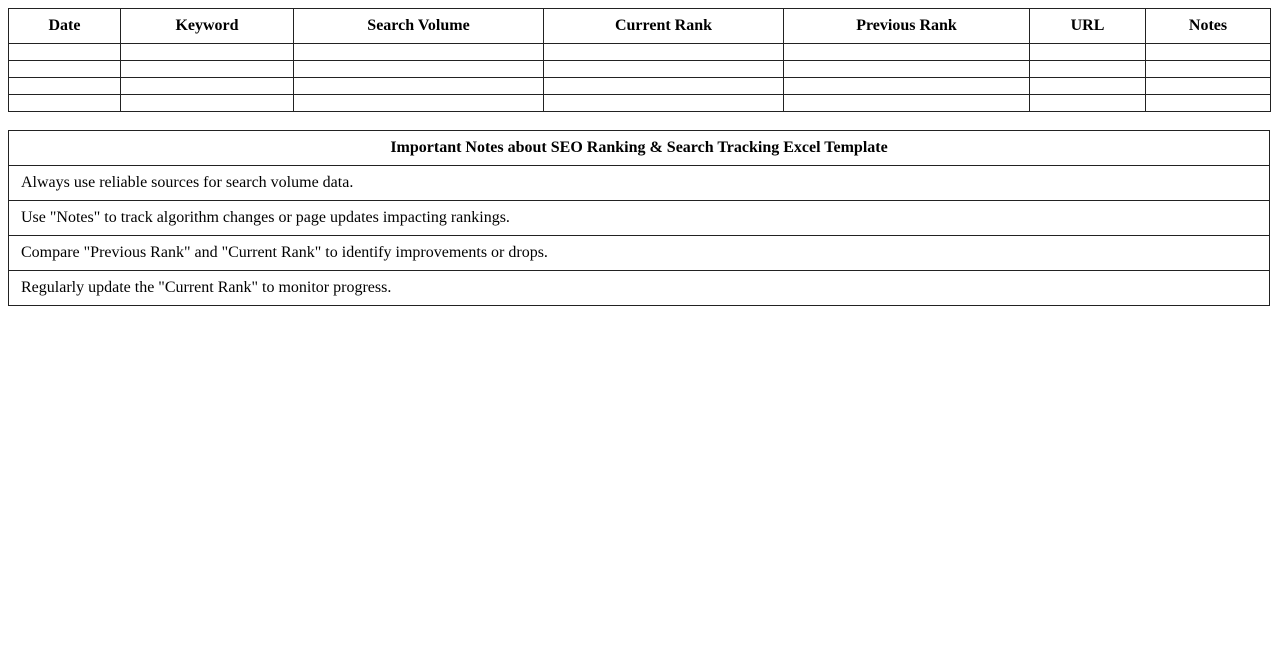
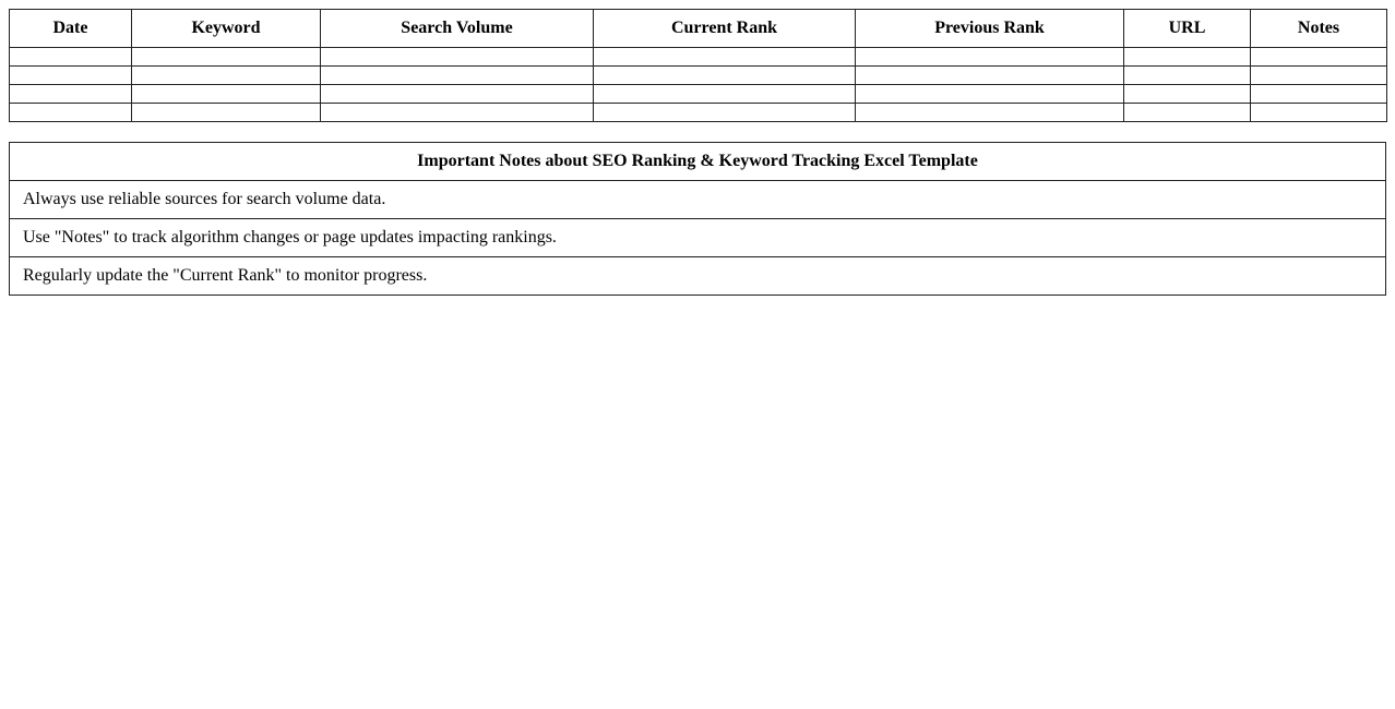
  Date	Keyword	Search Volume	Current Rank	Previous Rank	URL	Notes
- Important Notes about SEO Ranking & Search Tracking Excel Template
+ Important Notes about SEO Ranking & Keyword Tracking Excel Template
  Always use reliable sources for search volume data.
  Use "Notes" to track algorithm changes or page updates impacting rankings.
- Compare "Previous Rank" and "Current Rank" to identify improvements or drops.
  Regularly update the "Current Rank" to monitor progress.
